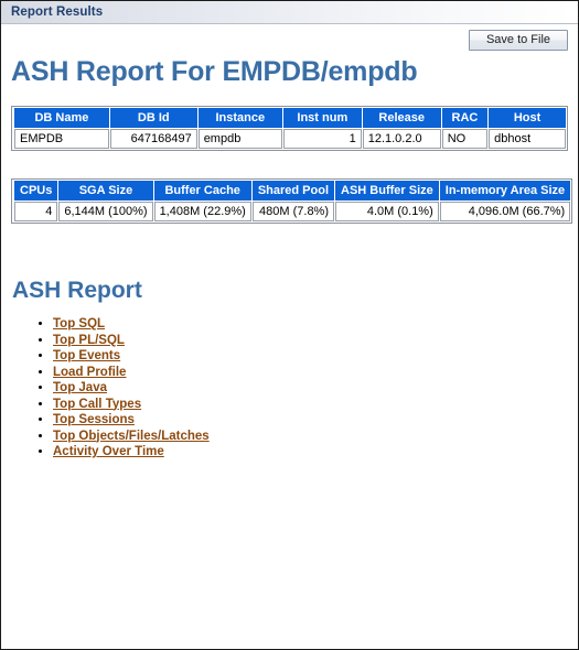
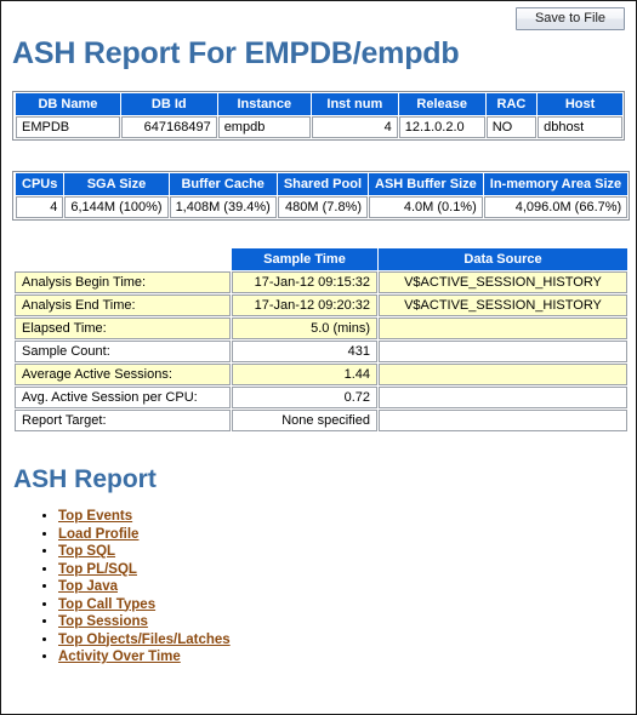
- Report Results
  Save to File
  ASH Report For EMPDB/empdb
  DB Name	DB Id	Instance	Inst num	Release	RAC	Host
- EMPDB	647168497	empdb	1	12.1.0.2.0	NO	dbhost
+ EMPDB	647168497	empdb	4	12.1.0.2.0	NO	dbhost
  CPUs	SGA Size	Buffer Cache	Shared Pool	ASH Buffer Size	In-memory Area Size
- 4	6,144M (100%)	1,408M (22.9%)	480M (7.8%)	4.0M (0.1%)	4,096.0M (66.7%)
+ 4	6,144M (100%)	1,408M (39.4%)	480M (7.8%)	4.0M (0.1%)	4,096.0M (66.7%)
+ 	Sample Time	Data Source
+ Analysis Begin Time:	17-Jan-12 09:15:32	V$ACTIVE_SESSION_HISTORY
+ Analysis End Time:	17-Jan-12 09:20:32	V$ACTIVE_SESSION_HISTORY
+ Elapsed Time:	5.0 (mins)
+ Sample Count:	431
+ Average Active Sessions:	1.44
+ Avg. Active Session per CPU:	0.72
+ Report Target:	None specified
  ASH Report
- Top SQL
+ Top Events
- Top PL/SQL
+ Load Profile
- Top Events
+ Top SQL
- Load Profile
+ Top PL/SQL
  Top Java
  Top Call Types
  Top Sessions
  Top Objects/Files/Latches
  Activity Over Time
